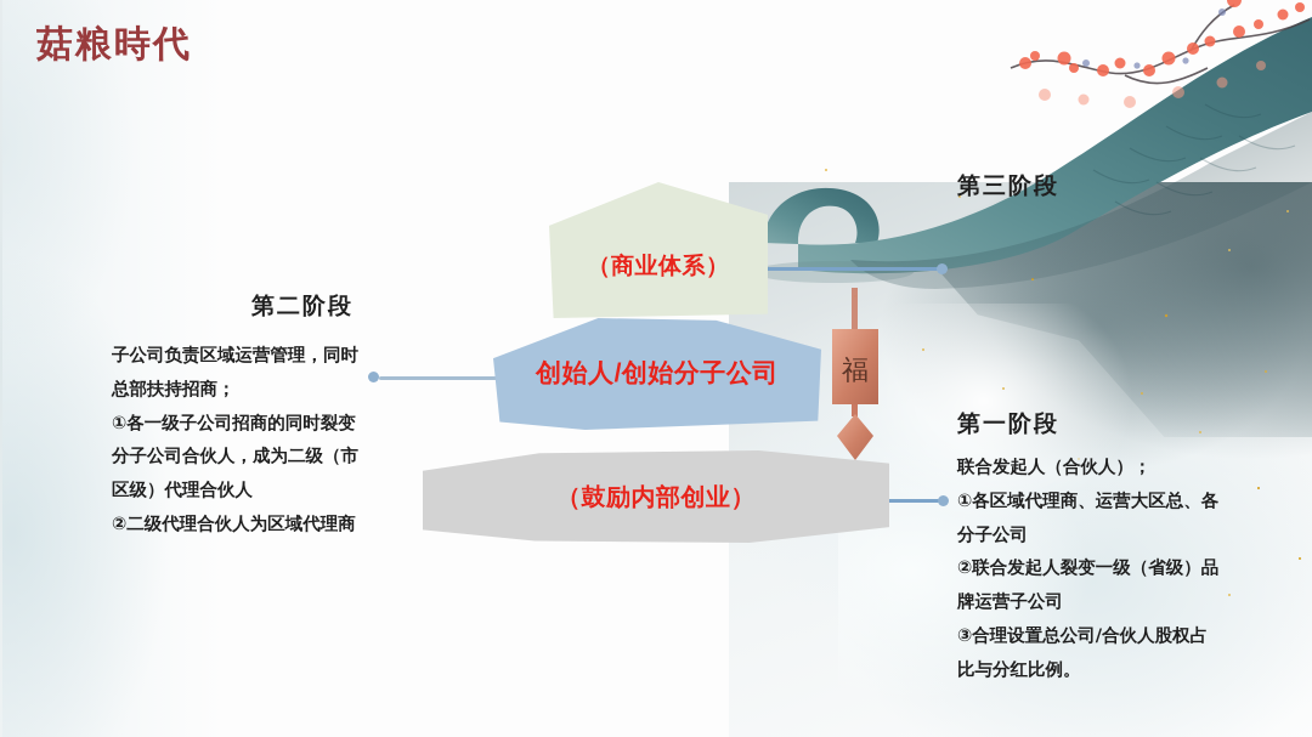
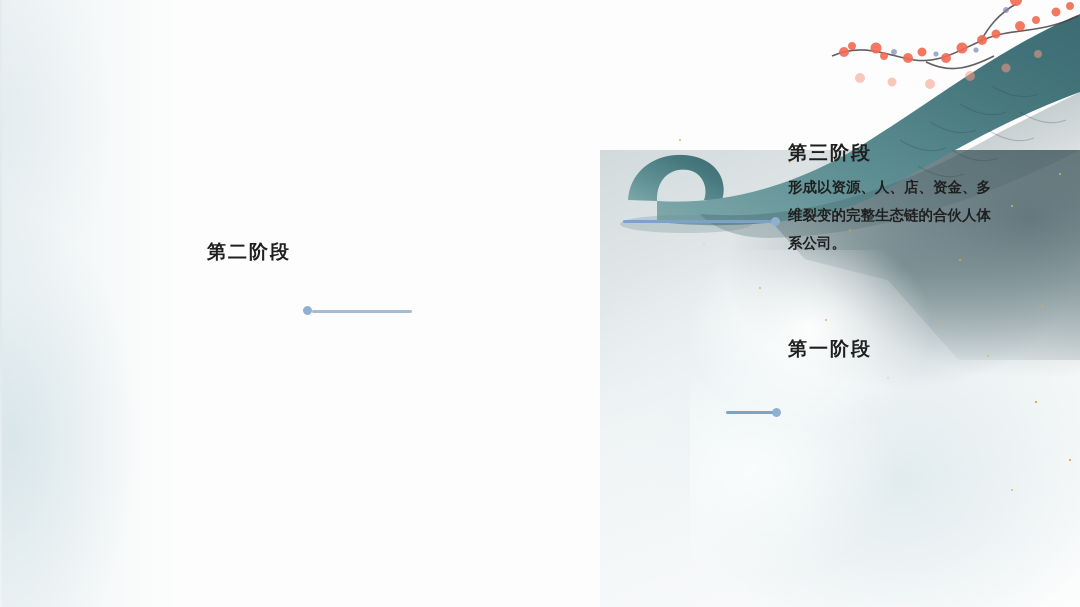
- 福
- 菇粮時代
- （商业体系）
- 创始人/创始分子公司
- （鼓励内部创业）
  第二阶段
- 子公司负责区域运营管理，同时总部扶持招商；
- ①各一级子公司招商的同时裂变分子公司合伙人，成为二级（市区级）代理合伙人
- ②二级代理合伙人为区域代理商
  第三阶段
+ 形成以资源、人、店、资金、多维裂变的完整生态链的合伙人体系公司。
  第一阶段
- 联合发起人（合伙人）；
- ①各区域代理商、运营大区总、各分子公司
- ②联合发起人裂变一级（省级）品牌运营子公司
- ③合理设置总公司/合伙人股权占比与分红比例。
